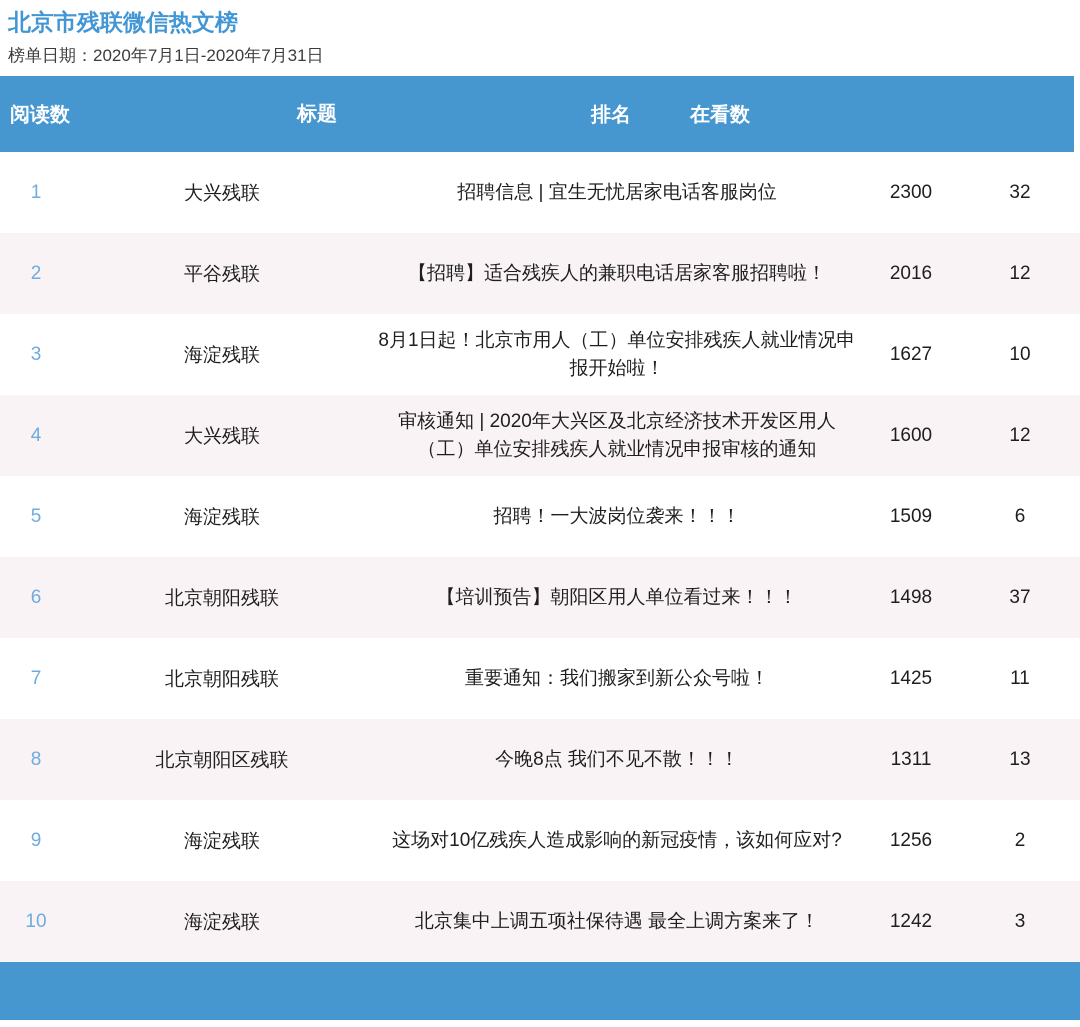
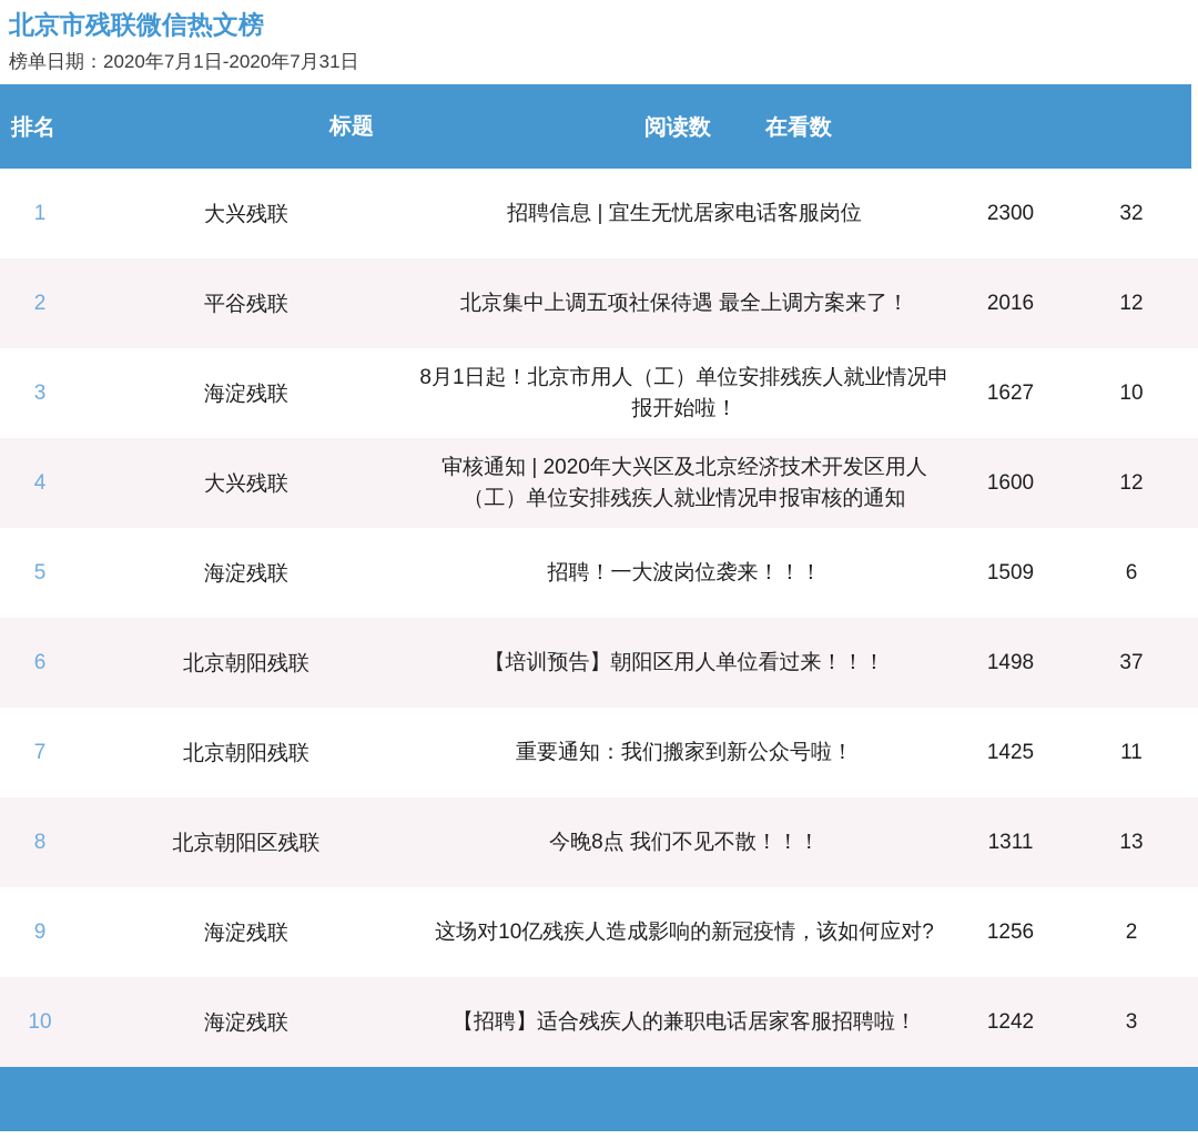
  北京市残联微信热文榜
  榜单日期：2020年7月1日-2020年7月31日
- 阅读数
+ 排名
  标题
- 排名
+ 阅读数
  在看数
  1
  大兴残联
  招聘信息 | 宜生无忧居家电话客服岗位
  2300
  32
  2
  平谷残联
- 【招聘】适合残疾人的兼职电话居家客服招聘啦！
+ 北京集中上调五项社保待遇 最全上调方案来了！
  2016
  12
  3
  海淀残联
  8月1日起！北京市用人（工）单位安排残疾人就业情况申报开始啦！
  1627
  10
  4
  大兴残联
  审核通知 | 2020年大兴区及北京经济技术开发区用人（工）单位安排残疾人就业情况申报审核的通知
  1600
  12
  5
  海淀残联
  招聘！一大波岗位袭来！！！
  1509
  6
  6
  北京朝阳残联
  【培训预告】朝阳区用人单位看过来！！！
  1498
  37
  7
  北京朝阳残联
  重要通知：我们搬家到新公众号啦！
  1425
  11
  8
  北京朝阳区残联
  今晚8点 我们不见不散！！！
  1311
  13
  9
  海淀残联
  这场对10亿残疾人造成影响的新冠疫情，该如何应对?
  1256
  2
  10
  海淀残联
- 北京集中上调五项社保待遇 最全上调方案来了！
+ 【招聘】适合残疾人的兼职电话居家客服招聘啦！
  1242
  3
